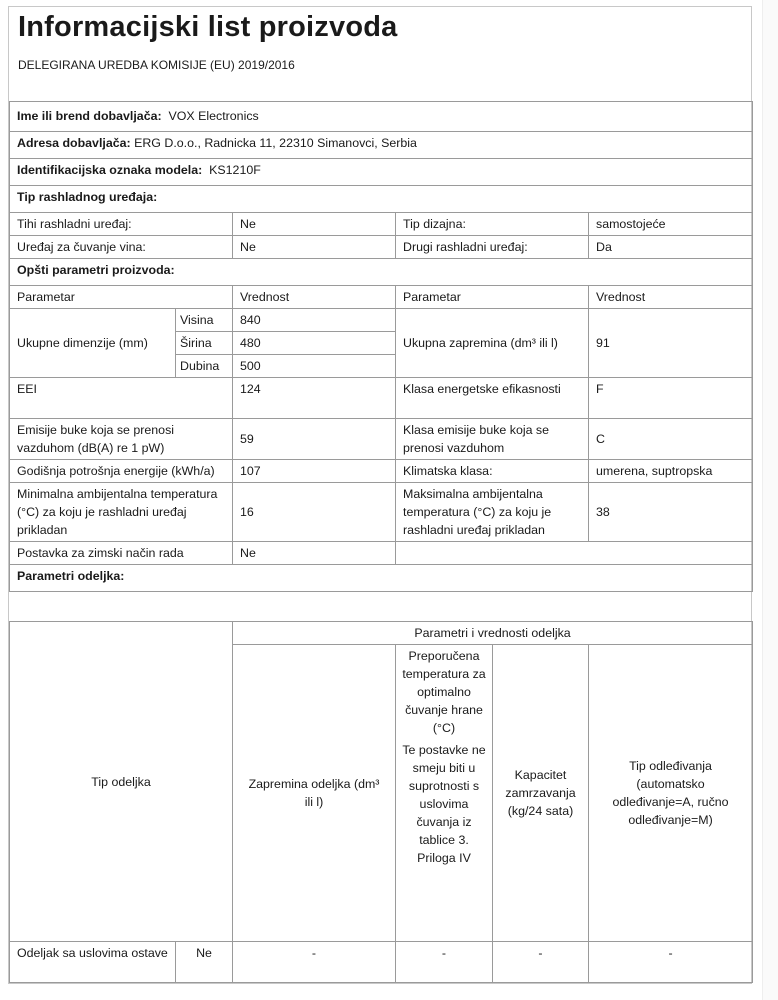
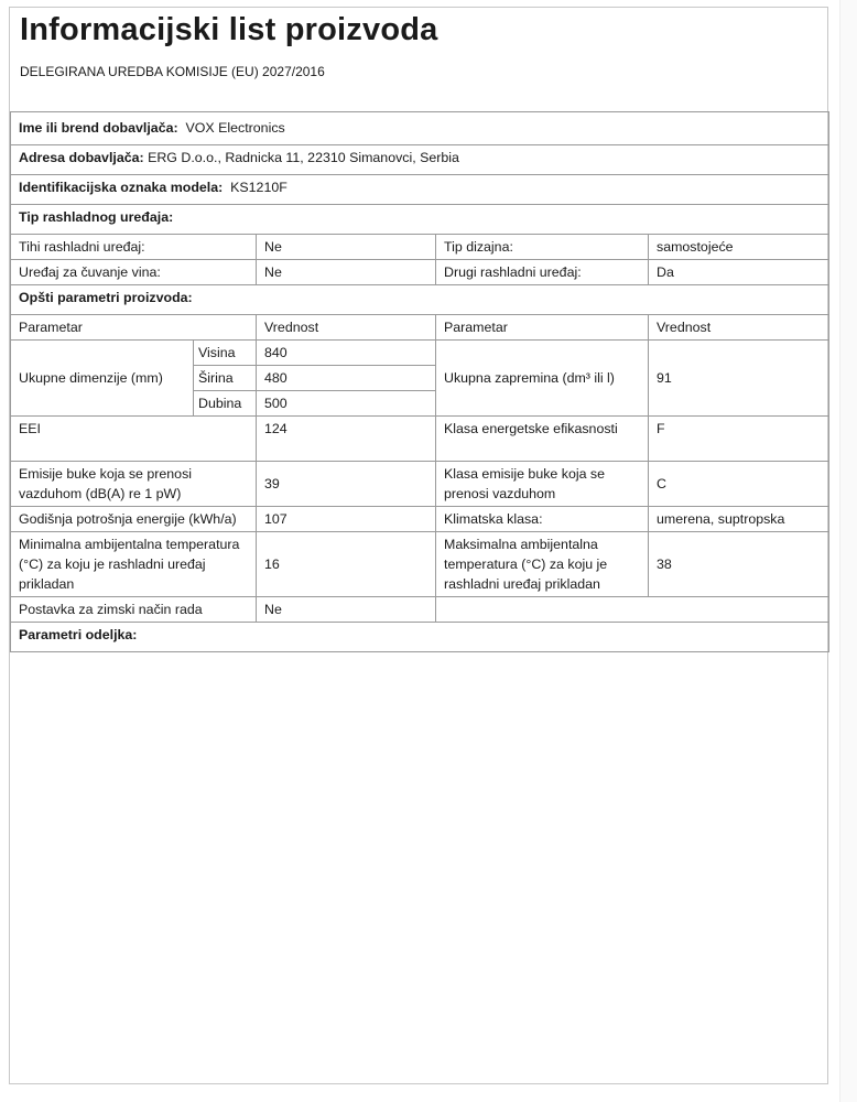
  Informacijski list proizvoda
- DELEGIRANA UREDBA KOMISIJE (EU) 2019/2016
+ DELEGIRANA UREDBA KOMISIJE (EU) 2027/2016
  Ime ili brend dobavljača: VOX Electronics
  Adresa dobavljača: ERG D.o.o., Radnicka 11, 22310 Simanovci, Serbia
  Identifikacijska oznaka modela: KS1210F
  Tip rashladnog uređaja:
  Tihi rashladni uređaj:	Ne	Tip dizajna:	samostojeće
  Uređaj za čuvanje vina:	Ne	Drugi rashladni uređaj:	Da
  Opšti parametri proizvoda:
  Parametar	Vrednost	Parametar	Vrednost
  Ukupne dimenzije (mm)	Visina	840	Ukupna zapremina (dm³ ili l)	91
  Širina	480
  Dubina	500
  EEI	124	Klasa energetske efikasnosti	F
- Emisije buke koja se prenosi vazduhom (dB(A) re 1 pW)	59	Klasa emisije buke koja se prenosi vazduhom	C
+ Emisije buke koja se prenosi vazduhom (dB(A) re 1 pW)	39	Klasa emisije buke koja se prenosi vazduhom	C
  Godišnja potrošnja energije (kWh/a)	107	Klimatska klasa:	umerena, suptropska
  Minimalna ambijentalna temperatura (°C) za koju je rashladni uređaj prikladan	16	Maksimalna ambijentalna temperatura (°C) za koju je rashladni uređaj prikladan	38
  Postavka za zimski način rada	Ne
  Parametri odeljka:
- Tip odeljka	Parametri i vrednosti odeljka
- Zapremina odeljka (dm³ ili l)	Preporučena temperatura za optimalno čuvanje hrane (°C) Te postavke ne smeju biti u suprotnosti s uslovima čuvanja iz tablice 3. Priloga IV	Kapacitet zamrzavanja (kg/24 sata)	Tip odleđivanja (automatsko odleđivanje=A, ručno odleđivanje=M)
- Odeljak sa uslovima ostave	Ne	-	-	-	-
